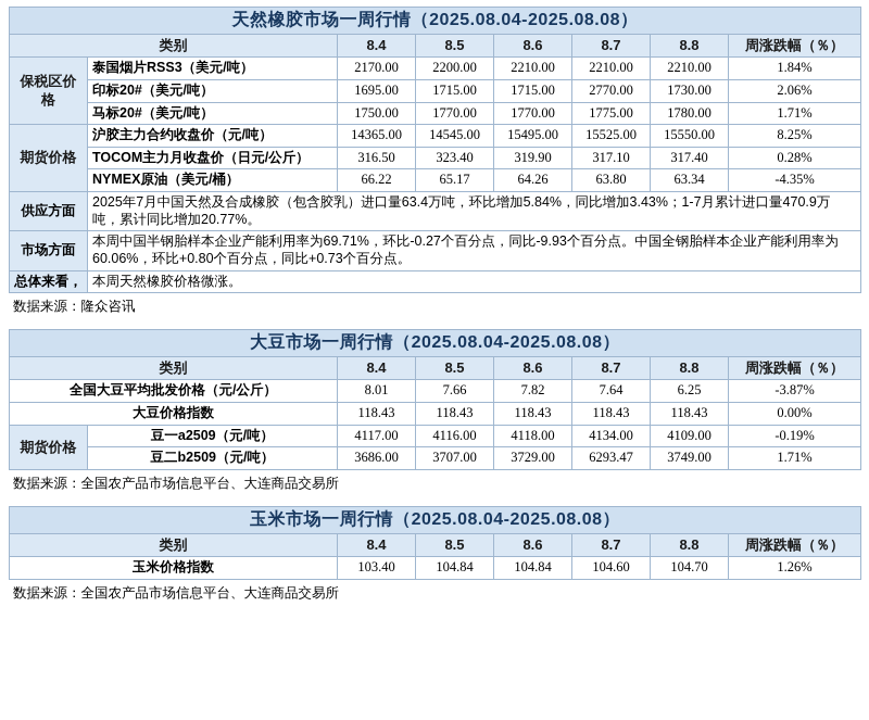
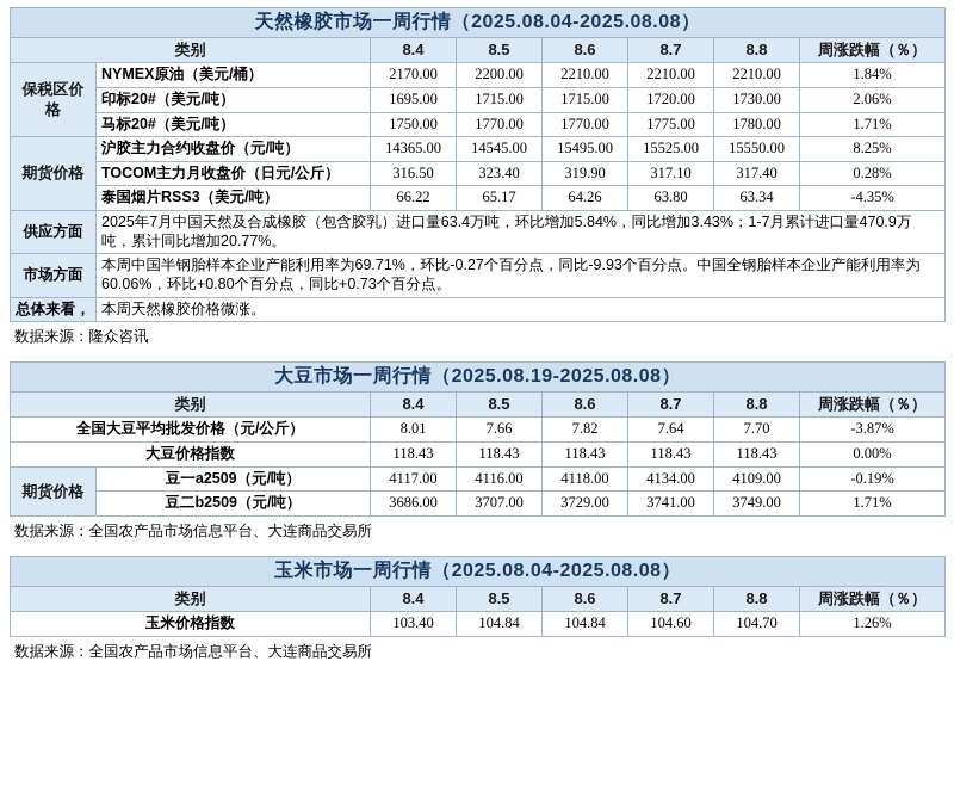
  天然橡胶市场一周行情（2025.08.04-2025.08.08）
  类别	8.4	8.5	8.6	8.7	8.8	周涨跌幅（％）
- 保税区价格	泰国烟片RSS3（美元/吨）	2170.00	2200.00	2210.00	2210.00	2210.00	1.84%
+ 保税区价格	NYMEX原油（美元/桶）	2170.00	2200.00	2210.00	2210.00	2210.00	1.84%
- 印标20#（美元/吨）	1695.00	1715.00	1715.00	2770.00	1730.00	2.06%
+ 印标20#（美元/吨）	1695.00	1715.00	1715.00	1720.00	1730.00	2.06%
  马标20#（美元/吨）	1750.00	1770.00	1770.00	1775.00	1780.00	1.71%
  期货价格	沪胶主力合约收盘价（元/吨）	14365.00	14545.00	15495.00	15525.00	15550.00	8.25%
  TOCOM主力月收盘价（日元/公斤）	316.50	323.40	319.90	317.10	317.40	0.28%
- NYMEX原油（美元/桶）	66.22	65.17	64.26	63.80	63.34	-4.35%
+ 泰国烟片RSS3（美元/吨）	66.22	65.17	64.26	63.80	63.34	-4.35%
  供应方面	2025年7月中国天然及合成橡胶（包含胶乳）进口量63.4万吨，环比增加5.84%，同比增加3.43%；1-7月累计进口量470.9万吨，累计同比增加20.77%。
  市场方面	本周中国半钢胎样本企业产能利用率为69.71%，环比-0.27个百分点，同比-9.93个百分点。中国全钢胎样本企业产能利用率为60.06%，环比+0.80个百分点，同比+0.73个百分点。
  总体来看，	本周天然橡胶价格微涨。
  数据来源：隆众咨讯
- 大豆市场一周行情（2025.08.04-2025.08.08）
+ 大豆市场一周行情（2025.08.19-2025.08.08）
  类别	8.4	8.5	8.6	8.7	8.8	周涨跌幅（％）
- 全国大豆平均批发价格（元/公斤）	8.01	7.66	7.82	7.64	6.25	-3.87%
+ 全国大豆平均批发价格（元/公斤）	8.01	7.66	7.82	7.64	7.70	-3.87%
  大豆价格指数	118.43	118.43	118.43	118.43	118.43	0.00%
  期货价格	豆一a2509（元/吨）	4117.00	4116.00	4118.00	4134.00	4109.00	-0.19%
- 豆二b2509（元/吨）	3686.00	3707.00	3729.00	6293.47	3749.00	1.71%
+ 豆二b2509（元/吨）	3686.00	3707.00	3729.00	3741.00	3749.00	1.71%
  数据来源：全国农产品市场信息平台、大连商品交易所
  玉米市场一周行情（2025.08.04-2025.08.08）
  类别	8.4	8.5	8.6	8.7	8.8	周涨跌幅（％）
  玉米价格指数	103.40	104.84	104.84	104.60	104.70	1.26%
  数据来源：全国农产品市场信息平台、大连商品交易所
